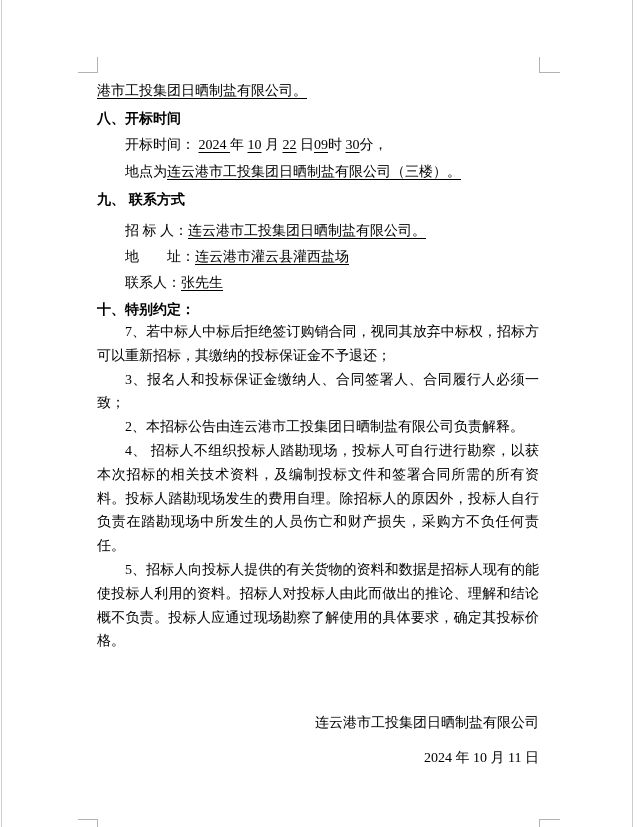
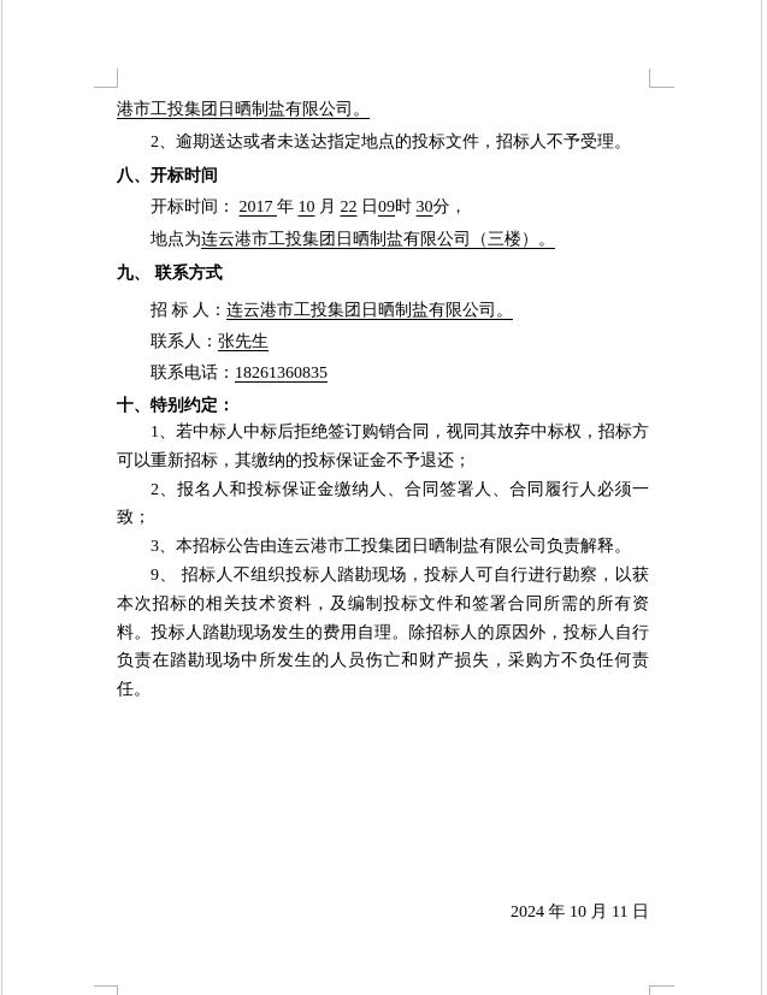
  港市工投集团日晒制盐有限公司。
+ 2、逾期送达或者未送达指定地点的投标文件，招标人不予受理。
  八、开标时间
- 开标时间： 2024 年 10 月 22 日09时 30分，
+ 开标时间： 2017 年 10 月 22 日09时 30分，
  地点为连云港市工投集团日晒制盐有限公司（三楼）。
  九、 联系方式
  招 标 人：连云港市工投集团日晒制盐有限公司。
- 地 址：连云港市灌云县灌西盐场
  联系人：张先生
+ 联系电话：18261360835
  十、特别约定：
- 7、若中标人中标后拒绝签订购销合同，视同其放弃中标权，招标方可以重新招标，其缴纳的投标保证金不予退还；
+ 1、若中标人中标后拒绝签订购销合同，视同其放弃中标权，招标方可以重新招标，其缴纳的投标保证金不予退还；
- 3、报名人和投标保证金缴纳人、合同签署人、合同履行人必须一致；
+ 2、报名人和投标保证金缴纳人、合同签署人、合同履行人必须一致；
- 2、本招标公告由连云港市工投集团日晒制盐有限公司负责解释。
+ 3、本招标公告由连云港市工投集团日晒制盐有限公司负责解释。
- 4、 招标人不组织投标人踏勘现场，投标人可自行进行勘察，以获本次招标的相关技术资料，及编制投标文件和签署合同所需的所有资料。投标人踏勘现场发生的费用自理。除招标人的原因外，投标人自行负责在踏勘现场中所发生的人员伤亡和财产损失，采购方不负任何责任。
+ 9、 招标人不组织投标人踏勘现场，投标人可自行进行勘察，以获本次招标的相关技术资料，及编制投标文件和签署合同所需的所有资料。投标人踏勘现场发生的费用自理。除招标人的原因外，投标人自行负责在踏勘现场中所发生的人员伤亡和财产损失，采购方不负任何责任。
- 5、招标人向投标人提供的有关货物的资料和数据是招标人现有的能使投标人利用的资料。招标人对投标人由此而做出的推论、理解和结论概不负责。投标人应通过现场勘察了解使用的具体要求，确定其投标价格。
- 连云港市工投集团日晒制盐有限公司
  2024 年 10 月 11 日
